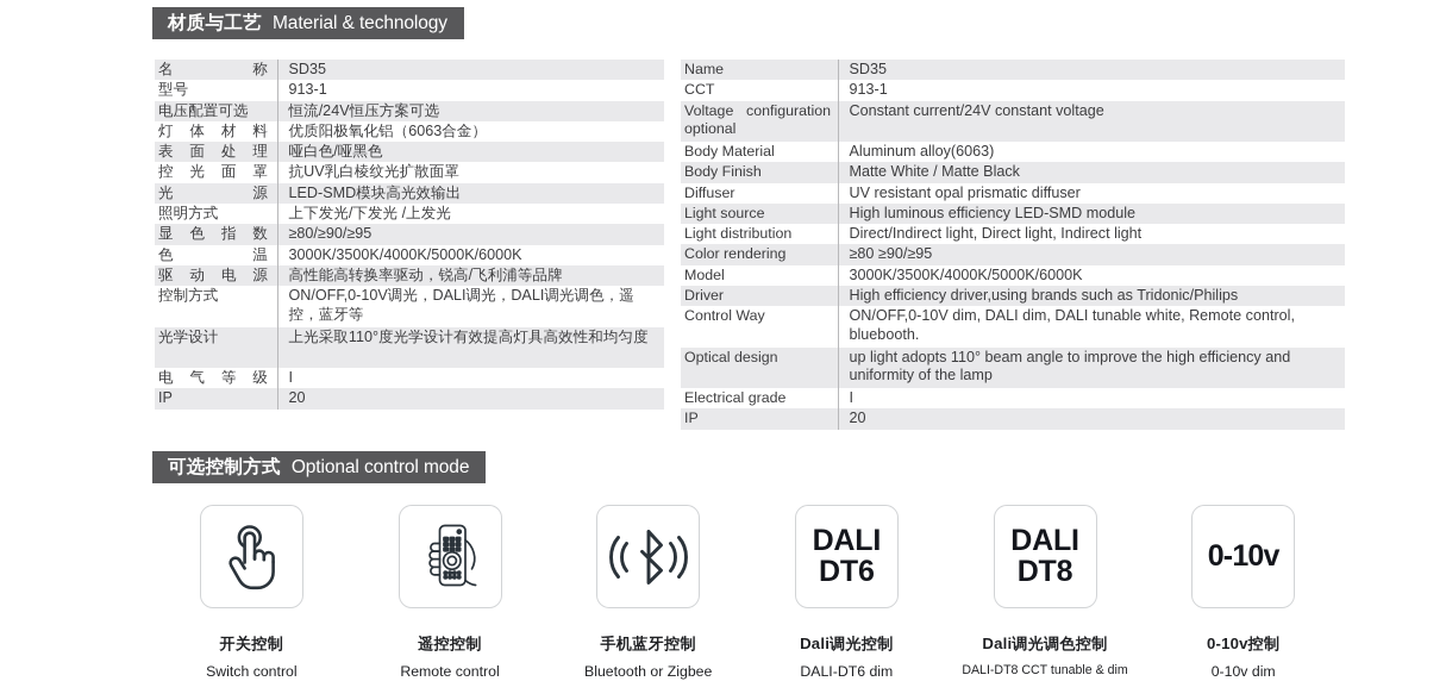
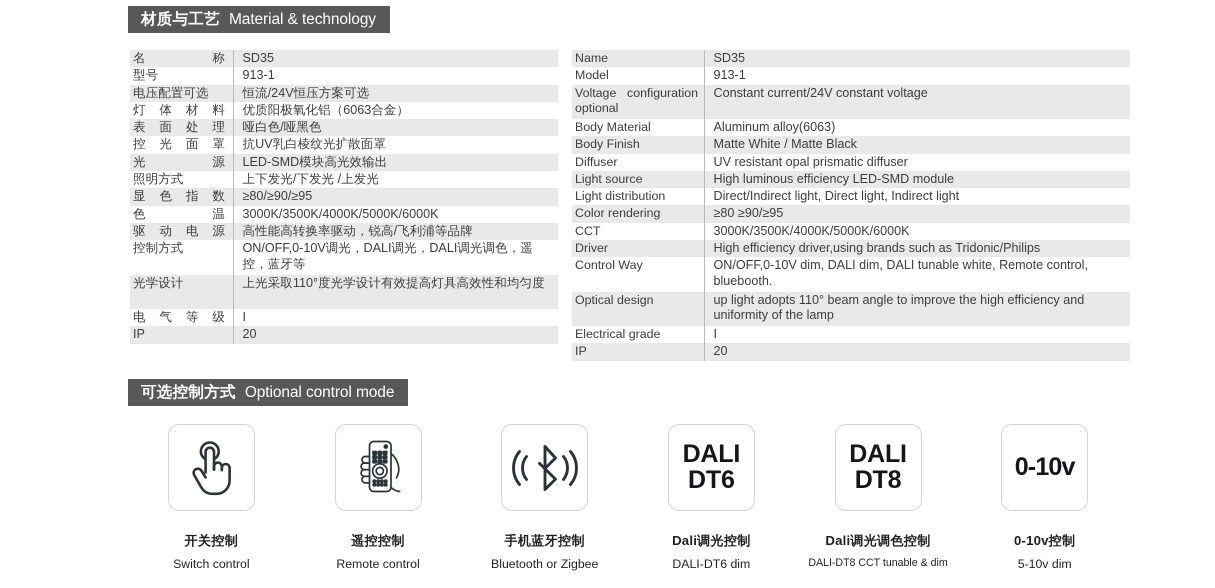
  材质与工艺
  Material & technology
  名称	SD35
  型号	913-1
  电压配置可选	恒流/24V恒压方案可选
  灯体材料	优质阳极氧化铝（6063合金）
  表面处理	哑白色/哑黑色
  控光面罩	抗UV乳白棱纹光扩散面罩
  光源	LED-SMD模块高光效输出
  照明方式	上下发光/下发光 /上发光
  显色指数	≥80/≥90/≥95
  色温	3000K/3500K/4000K/5000K/6000K
  驱动电源	高性能高转换率驱动，锐高/飞利浦等品牌
  控制方式	ON/OFF,0-10V调光，DALI调光，DALI调光调色，遥控，蓝牙等
  光学设计	上光采取110°度光学设计有效提高灯具高效性和均匀度
  电气等级	I
  IP	20
  Name	SD35
- CCT	913-1
+ Model	913-1
  Voltage configuration optional	Constant current/24V constant voltage
  Body Material	Aluminum alloy(6063)
  Body Finish	Matte White / Matte Black
  Diffuser	UV resistant opal prismatic diffuser
  Light source	High luminous efficiency LED-SMD module
  Light distribution	Direct/Indirect light, Direct light, Indirect light
  Color rendering	≥80 ≥90/≥95
- Model	3000K/3500K/4000K/5000K/6000K
+ CCT	3000K/3500K/4000K/5000K/6000K
  Driver	High efficiency driver,using brands such as Tridonic/Philips
  Control Way	ON/OFF,0-10V dim, DALI dim, DALI tunable white, Remote control, bluebooth.
  Optical design	up light adopts 110° beam angle to improve the high efficiency and uniformity of the lamp
  Electrical grade	I
  IP	20
  可选控制方式
  Optional control mode
  开关控制
  Switch control
  遥控控制
  Remote control
  手机蓝牙控制
  Bluetooth or Zigbee
  DALI
  DT6
  Dali调光控制
  DALI-DT6 dim
  DALI
  DT8
  Dali调光调色控制
  DALI-DT8 CCT tunable & dim
  0-10v
  0-10v控制
- 0-10v dim
+ 5-10v dim
